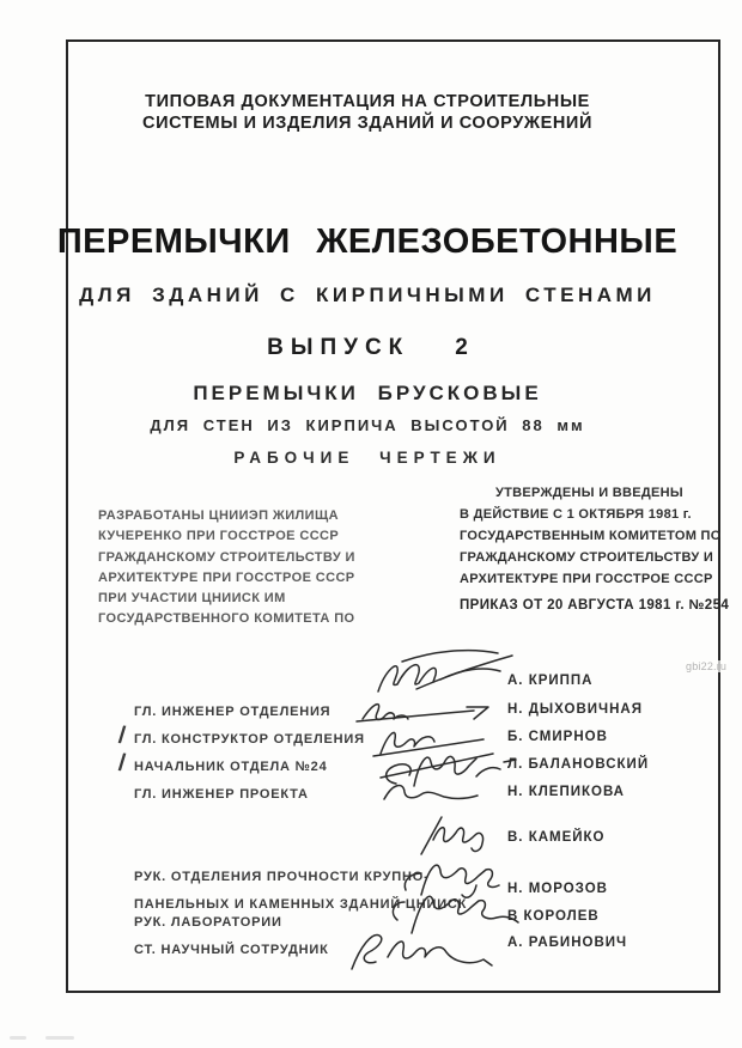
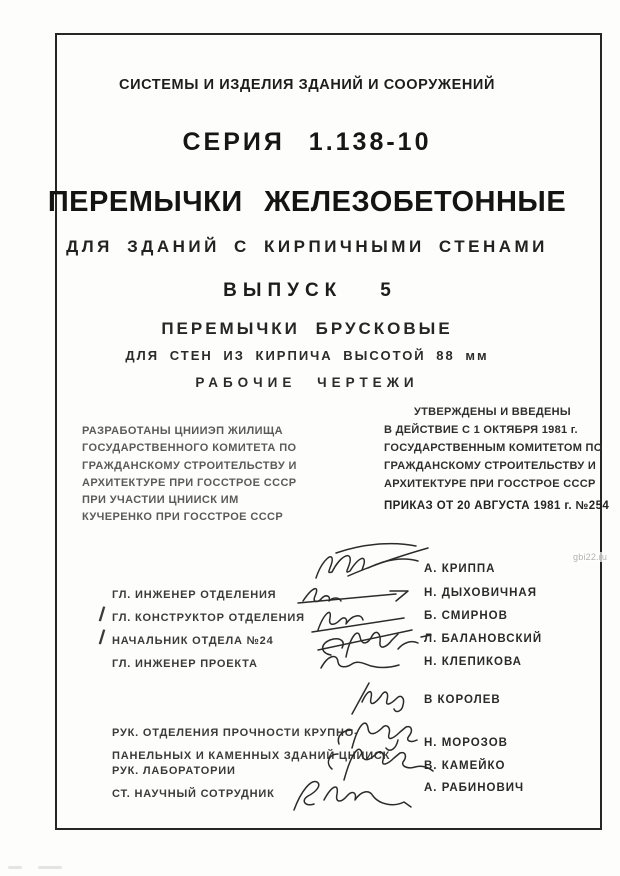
- ТИПОВАЯ ДОКУМЕНТАЦИЯ НА СТРОИТЕЛЬНЫЕ
  СИСТЕМЫ И ИЗДЕЛИЯ ЗДАНИЙ И СООРУЖЕНИЙ
+ СЕРИЯ 1.138-10
  ПЕРЕМЫЧКИ ЖЕЛЕЗОБЕТОННЫЕ
  ДЛЯ ЗДАНИЙ С КИРПИЧНЫМИ СТЕНАМИ
- ВЫПУСК 2
+ ВЫПУСК 5
  ПЕРЕМЫЧКИ БРУСКОВЫЕ
  ДЛЯ СТЕН ИЗ КИРПИЧА ВЫСОТОЙ 88 мм
  РАБОЧИЕ ЧЕРТЕЖИ
  РАЗРАБОТАНЫ ЦНИИЭП ЖИЛИЩА
- КУЧЕРЕНКО ПРИ ГОССТРОЕ СССР
+ ГОСУДАРСТВЕННОГО КОМИТЕТА ПО
  ГРАЖДАНСКОМУ СТРОИТЕЛЬСТВУ И
  АРХИТЕКТУРЕ ПРИ ГОССТРОЕ СССР
  ПРИ УЧАСТИИ ЦНИИСК ИМ
- ГОСУДАРСТВЕННОГО КОМИТЕТА ПО
+ КУЧЕРЕНКО ПРИ ГОССТРОЕ СССР
  УТВЕРЖДЕНЫ И ВВЕДЕНЫ
  В ДЕЙСТВИЕ С 1 ОКТЯБРЯ 1981 г.
  ГОСУДАРСТВЕННЫМ КОМИТЕТОМ ПО
  ГРАЖДАНСКОМУ СТРОИТЕЛЬСТВУ И
  АРХИТЕКТУРЕ ПРИ ГОССТРОЕ СССР
  ПРИКАЗ ОТ 20 АВГУСТА 1981 г. №254
  ГЛ. ИНЖЕНЕР ОТДЕЛЕНИЯ
  ГЛ. КОНСТРУКТОР ОТДЕЛЕНИЯ
  НАЧАЛЬНИК ОТДЕЛА №24
  ГЛ. ИНЖЕНЕР ПРОЕКТА
  РУК. ОТДЕЛЕНИЯ ПРОЧНОСТИ КРУПНО
  ПАНЕЛЬНЫХ И КАМЕННЫХ ЗДАНИ ЦИИСК
  РУК. ЛАБОРАТОРИИ
  СТ. НАУЧНЫЙ СОТРУДНИК
  А. КРИППА
  Н. ДЫХОВИЧНАЯ
  Б. СМИРНОВ
  Л. БАЛАНОВСКИЙ
  Н. КЛЕПИКОВА
- В. КАМЕЙКО
+ В КОРОЛЕВ
  Н. МОРОЗОВ
- В КОРОЛЕВ
+ В. КАМЕЙКО
  А. РАБИНОВИЧ
  gbi22.ru
